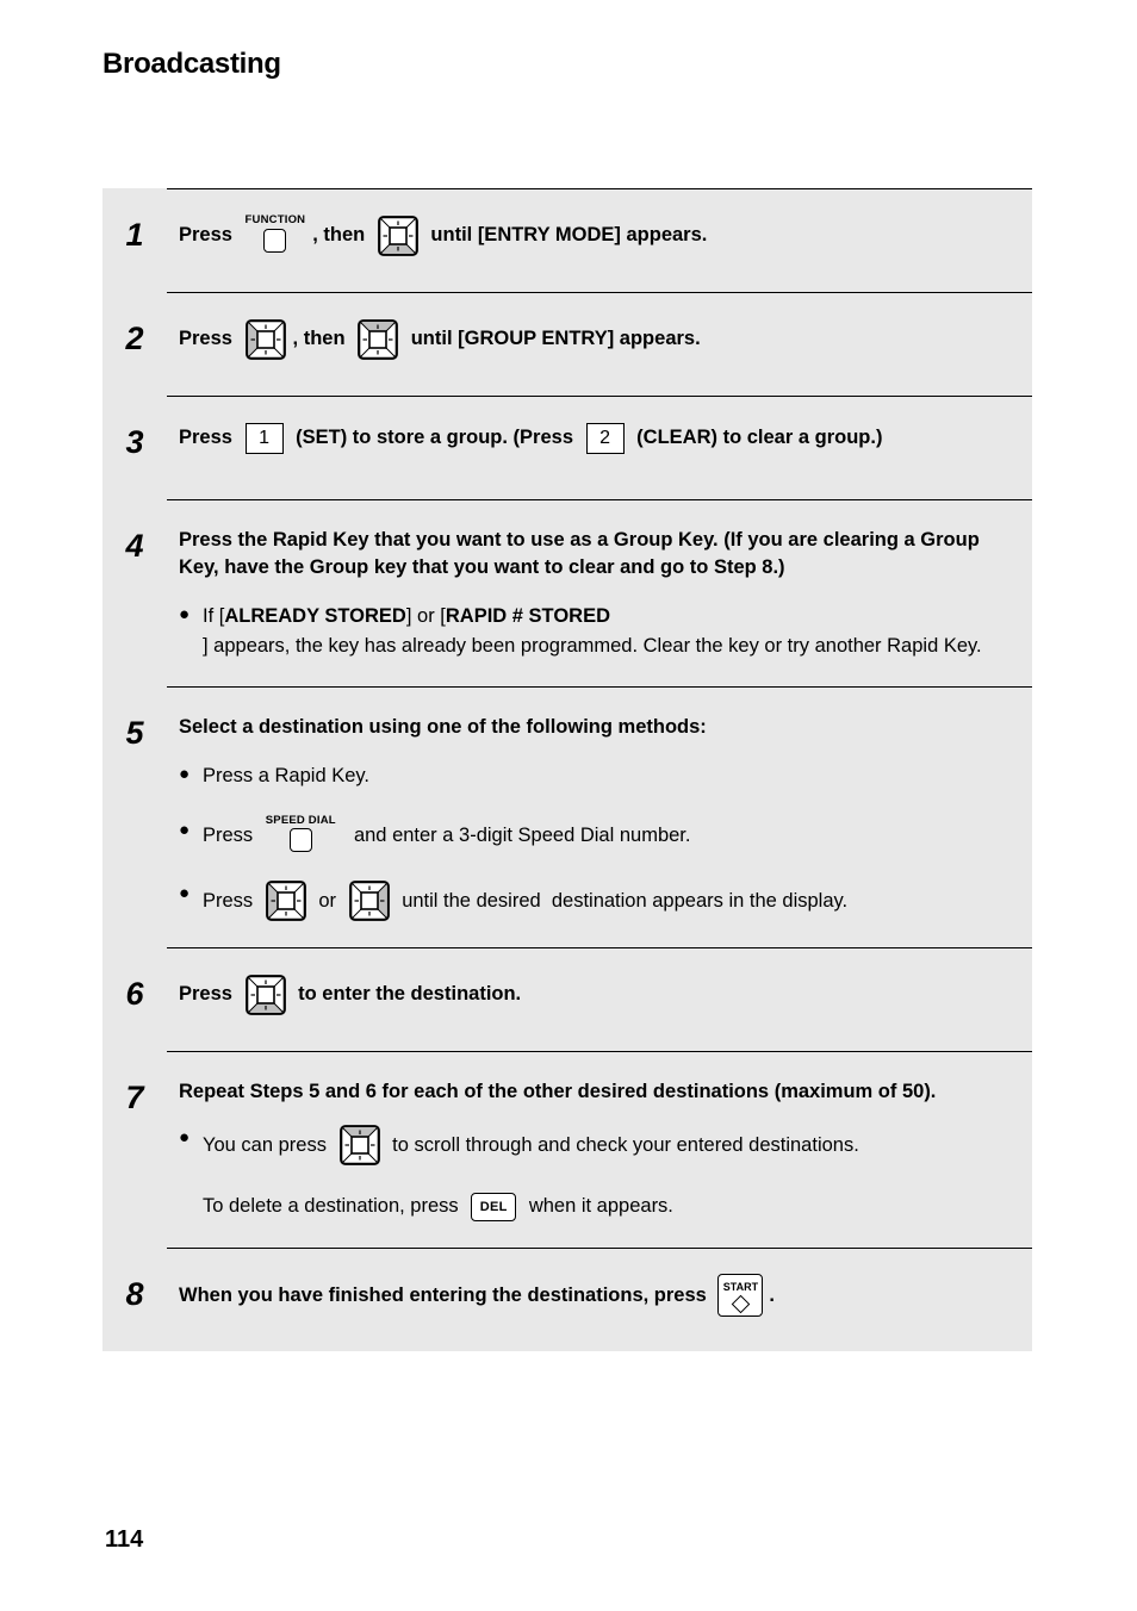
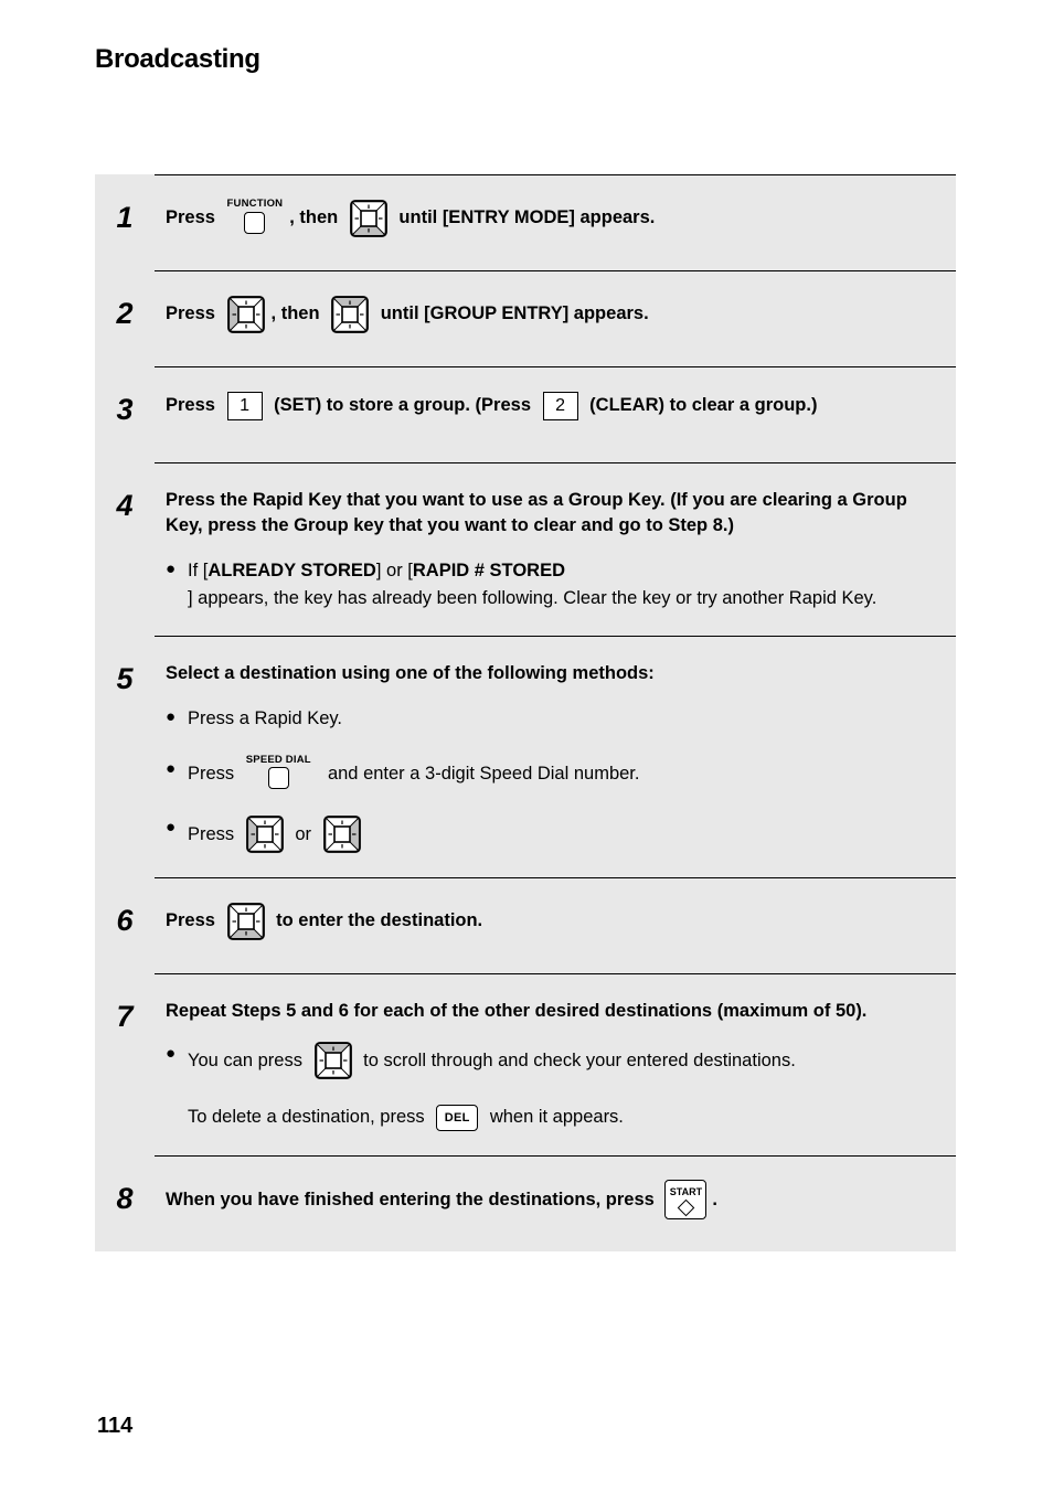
  Broadcasting
  1
  Press
  FUNCTION
  , then
  until [ENTRY MODE] appears.
  2
  Press
  , then
  until [GROUP ENTRY] appears.
  3
  Press
  1
  (SET) to store a group. (Press
  2
  (CLEAR) to clear a group.)
  4
- Press the Rapid Key that you want to use as a Group Key. (If you are clearing a Group Key, have the Group key that you want to clear and go to Step 8.)
+ Press the Rapid Key that you want to use as a Group Key. (If you are clearing a Group Key, press the Group key that you want to clear and go to Step 8.)
  ●
  If [
  ALREADY STORED
  ] or [
  RAPID # STORED
- ] appears, the key has already been programmed. Clear the key or try another Rapid Key.
+ ] appears, the key has already been following. Clear the key or try another Rapid Key.
  5
  Select a destination using one of the following methods:
  ●
  Press a Rapid Key.
  ●
  Press
  SPEED DIAL
  and enter a 3-digit Speed Dial number.
  ●
  Press
  or
- until the desired destination appears in the display.
  6
  Press
  to enter the destination.
  7
  Repeat Steps 5 and 6 for each of the other desired destinations (maximum of 50).
  ●
  You can press
  to scroll through and check your entered destinations.
  To delete a destination, press
  DEL
  when it appears.
  8
  When you have finished entering the destinations, press
  START
  .
  114
